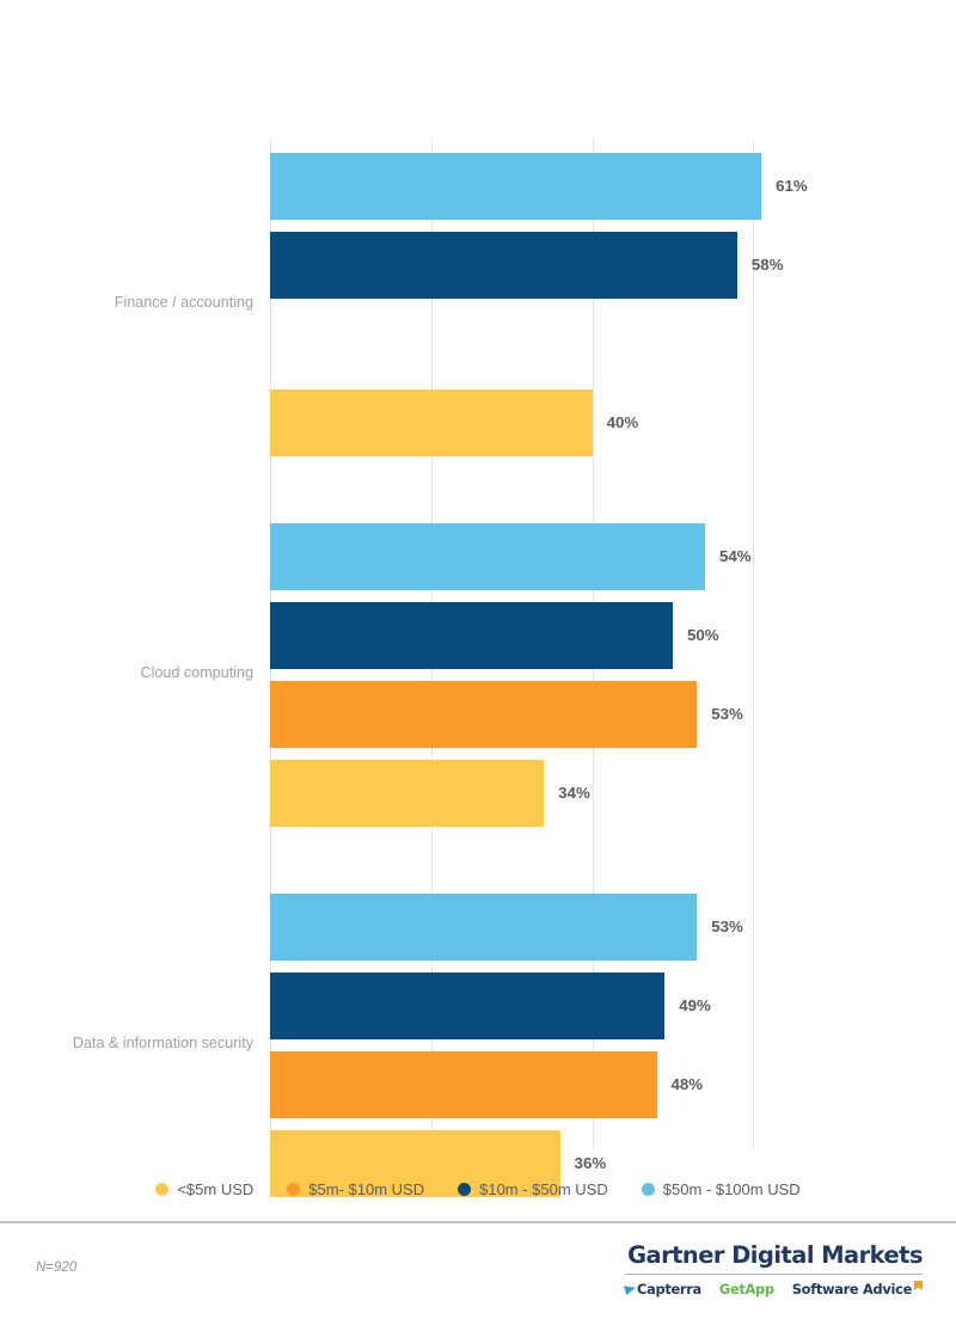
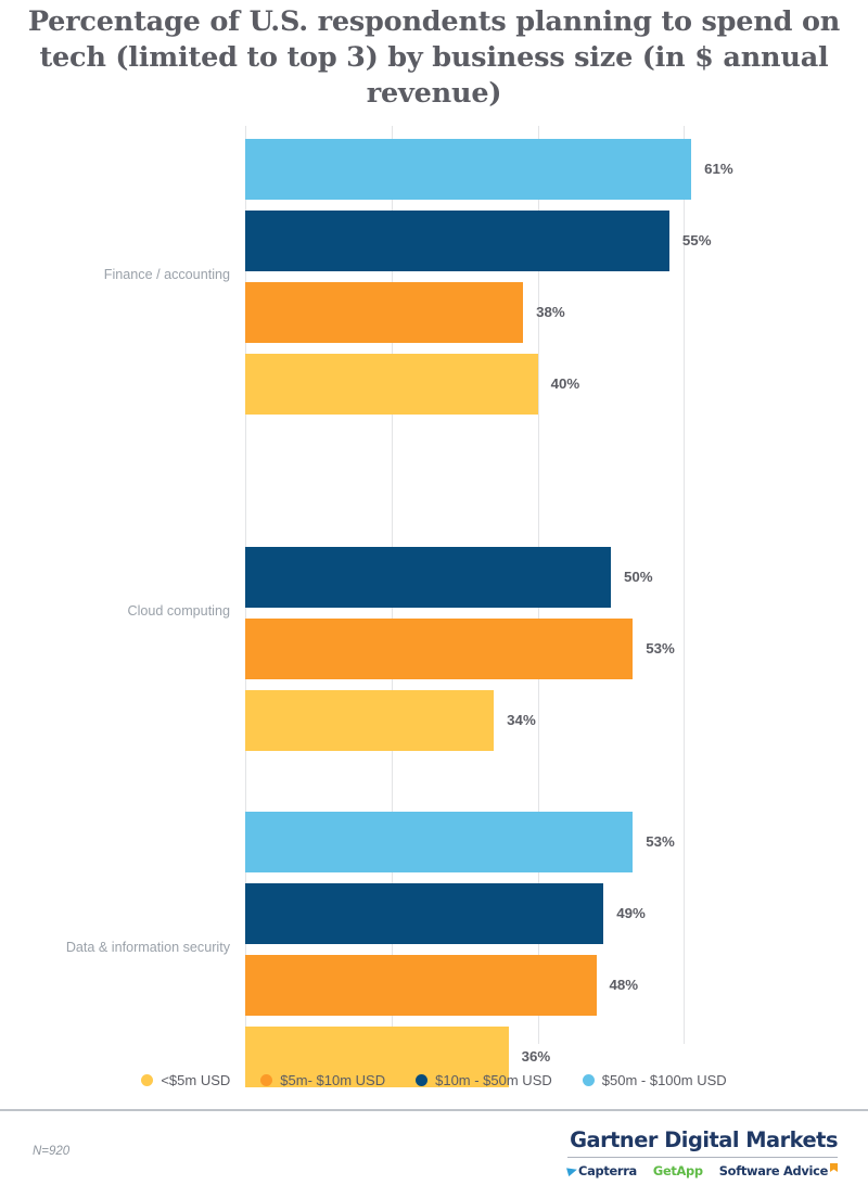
+ Percentage of U.S. respondents planning to spend on tech (limited to top 3) by business size (in $ annual revenue)
  Finance / accounting
  Cloud computing
  Data & information security
  61%
- 58%
+ 55%
+ 38%
  40%
- 54%
  50%
  53%
  34%
  53%
  49%
  48%
  36%
  <$5m USD
  $5m- $10m USD
  $10m - $50m USD
  $50m - $100m USD
  N=920
  Gartner Digital Markets
  Capterra
  GetApp
  Software Advice
